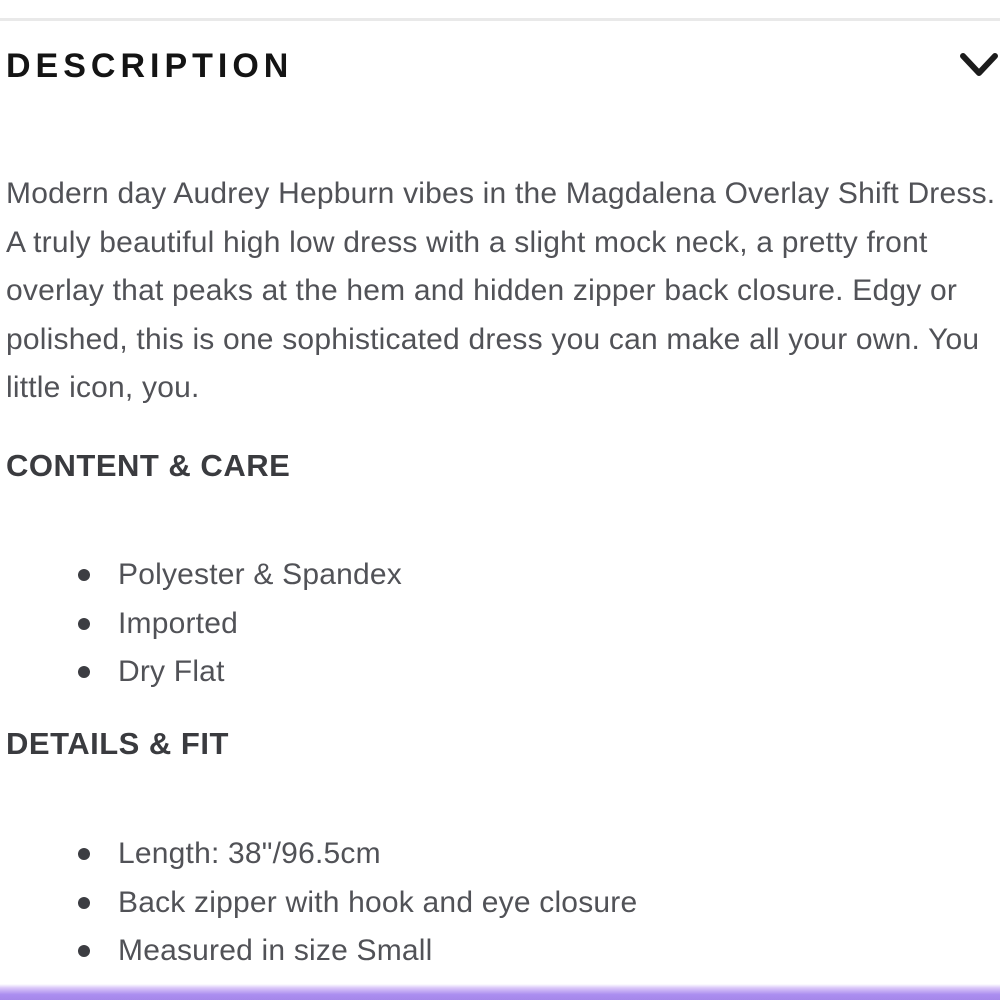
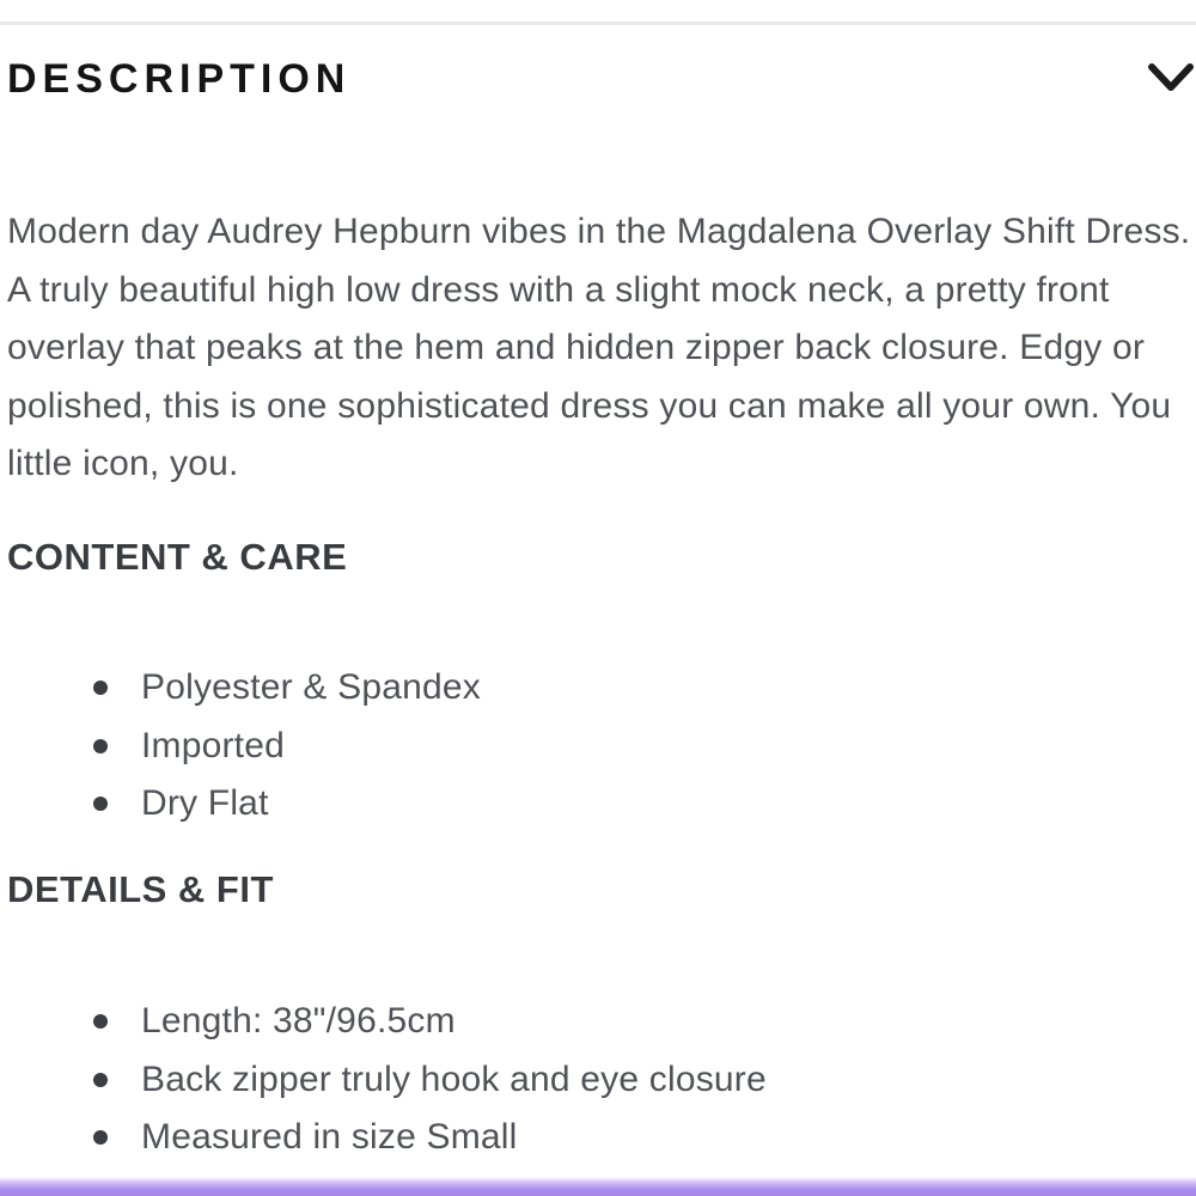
  DESCRIPTION
  Modern day Audrey Hepburn vibes in the Magdalena Overlay Shift Dress. A truly beautiful high low dress with a slight mock neck, a pretty front overlay that peaks at the hem and hidden zipper back closure. Edgy or polished, this is one sophisticated dress you can make all your own. You little icon, you.
  CONTENT & CARE
  Polyester & Spandex
  Imported
  Dry Flat
  DETAILS & FIT
  Length: 38"/96.5cm
- Back zipper with hook and eye closure
+ Back zipper truly hook and eye closure
  Measured in size Small
